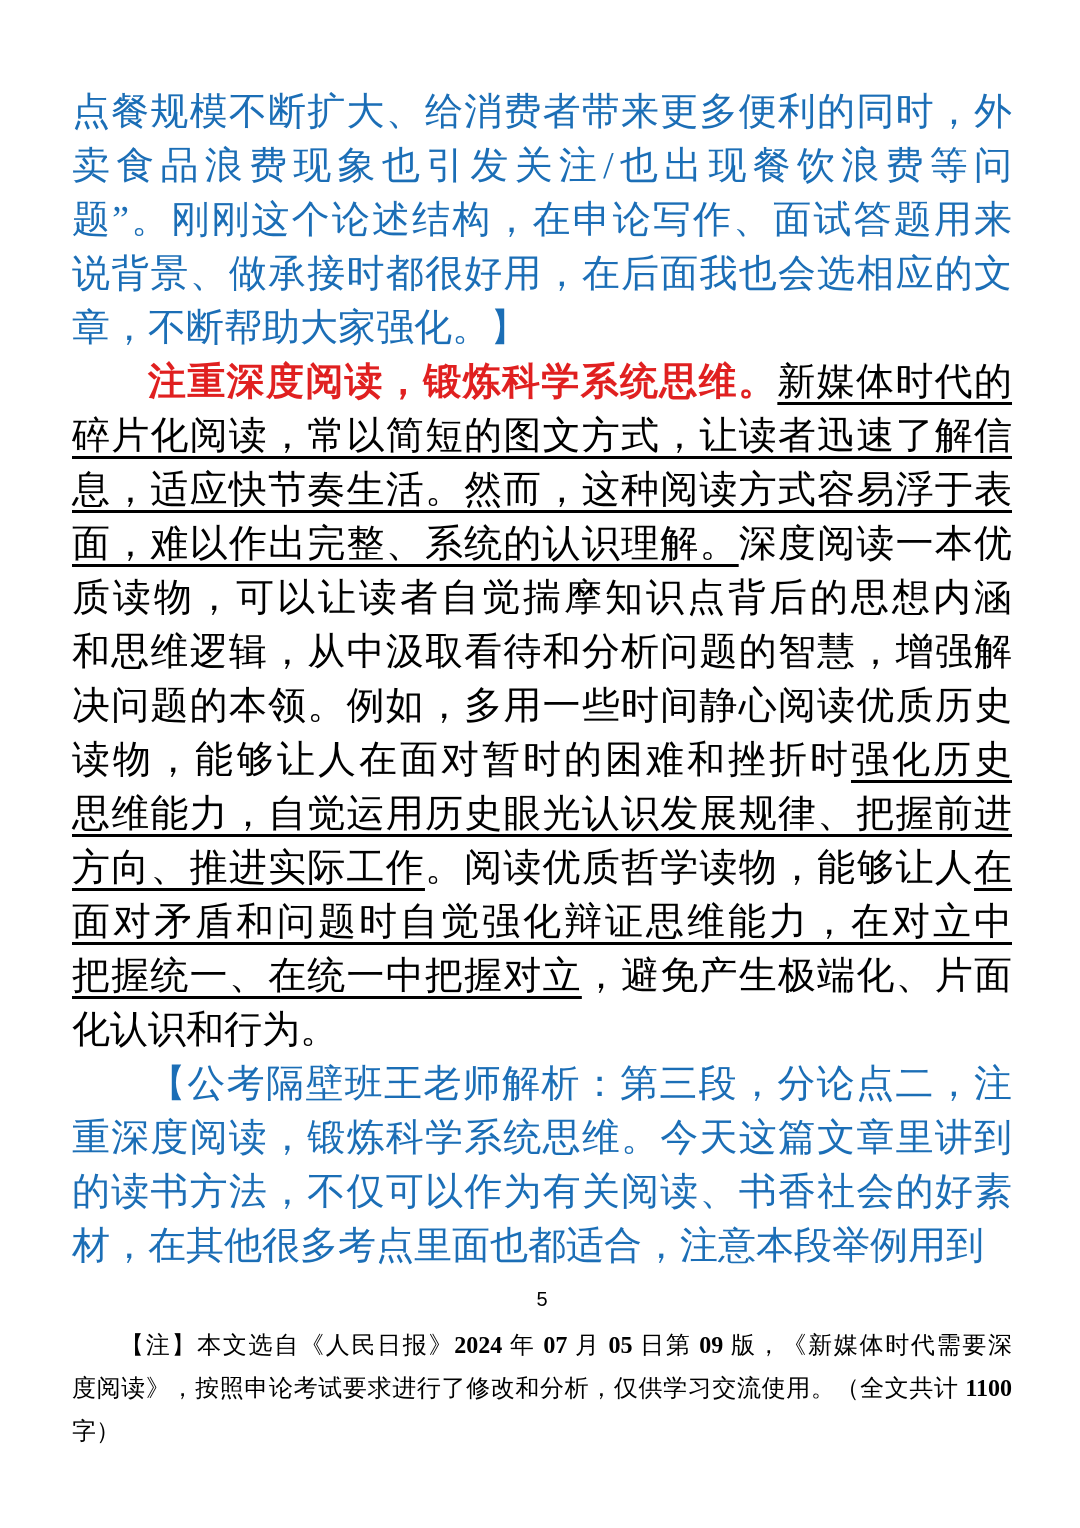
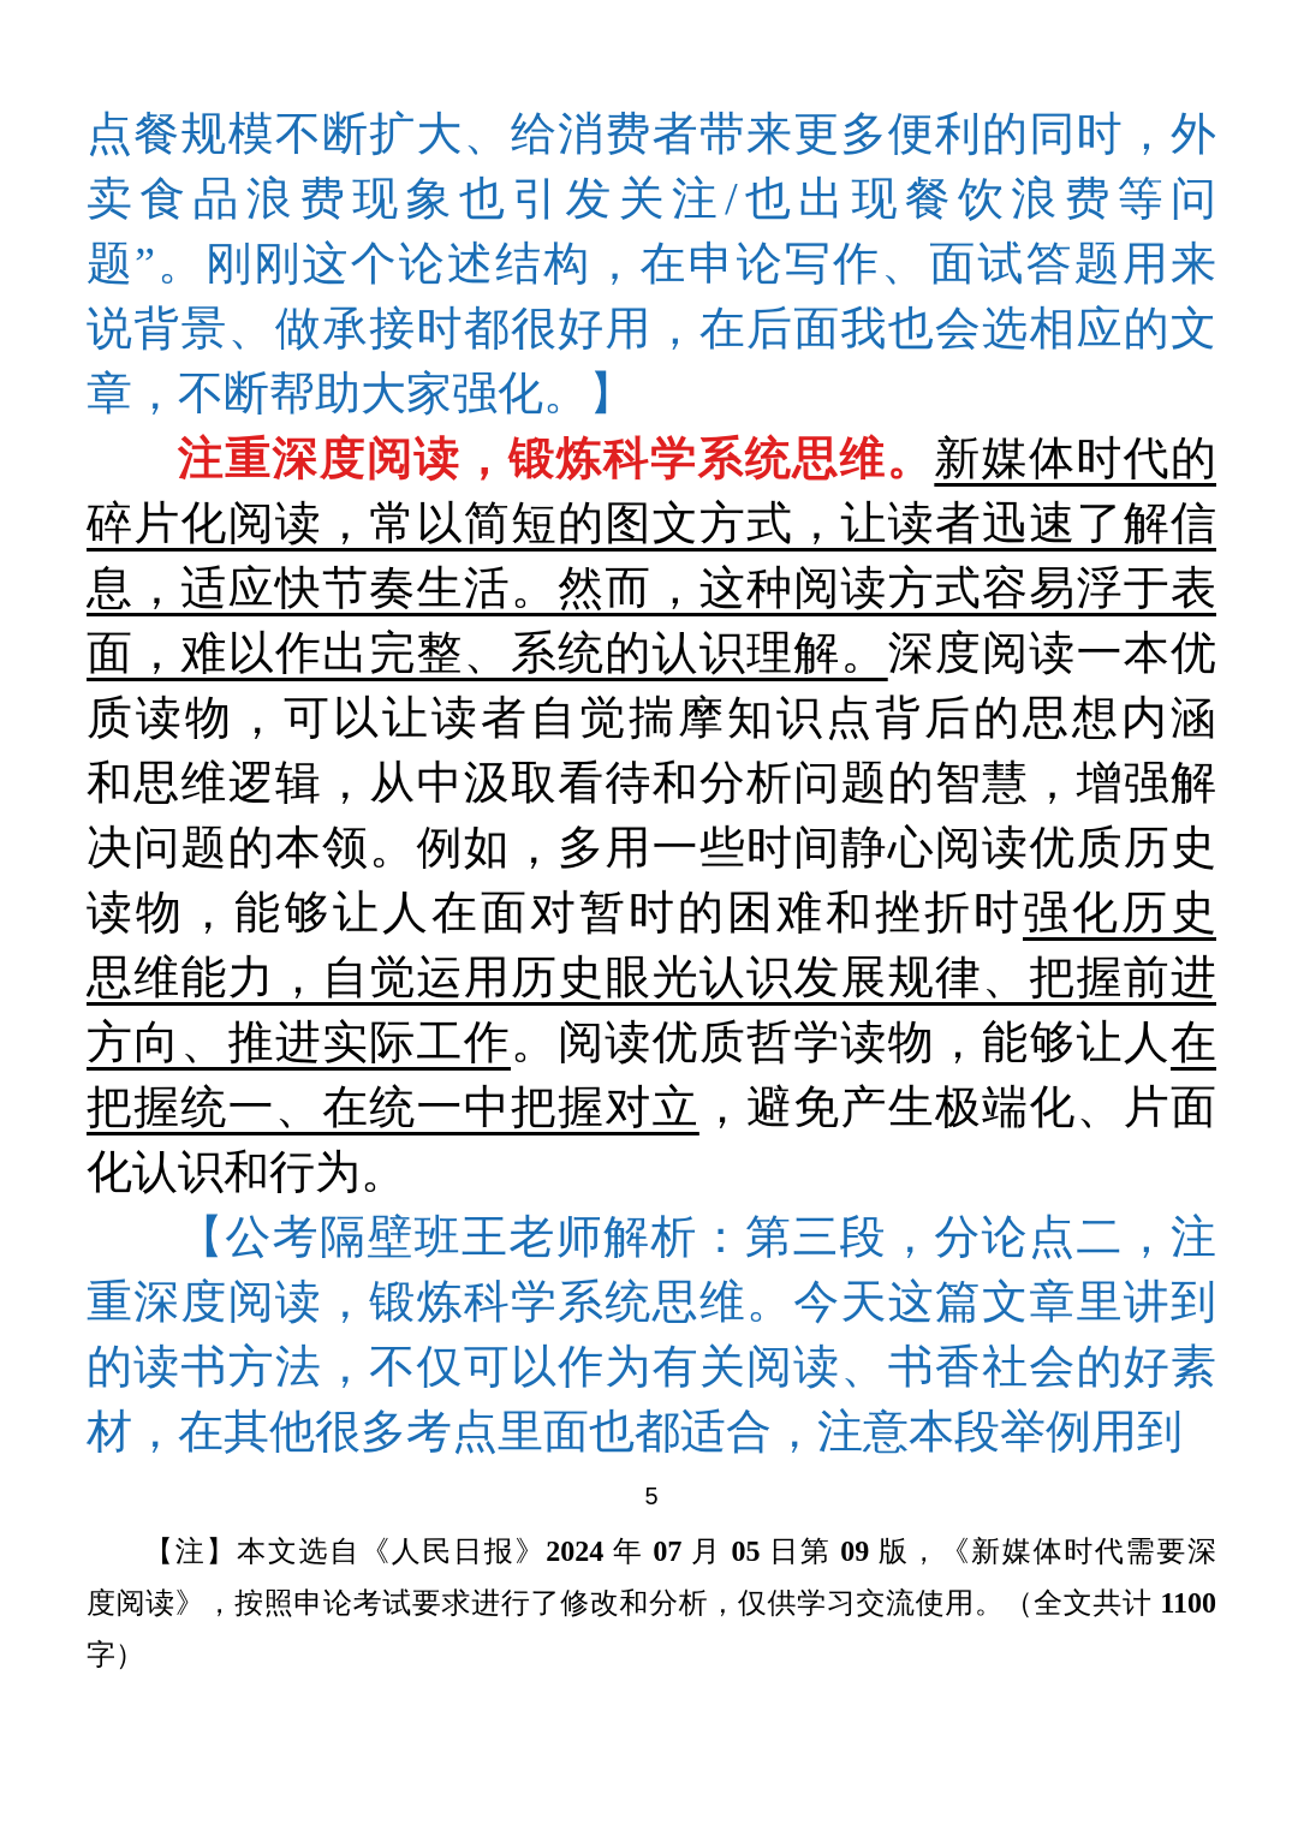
  点餐规模不断扩大、给消费者带来更多便利的同时，外
  卖食品浪费现象也引发关注/也出现餐饮浪费等问
  题”。刚刚这个论述结构，在申论写作、面试答题用来
  说背景、做承接时都很好用，在后面我也会选相应的文
  章，不断帮助大家强化。】
  注重深度阅读，锻炼科学系统思维。新媒体时代的
  碎片化阅读，常以简短的图文方式，让读者迅速了解信
  息，适应快节奏生活。然而，这种阅读方式容易浮于表
  面，难以作出完整、系统的认识理解。深度阅读一本优
  质读物，可以让读者自觉揣摩知识点背后的思想内涵
  和思维逻辑，从中汲取看待和分析问题的智慧，增强解
  决问题的本领。例如，多用一些时间静心阅读优质历史
  读物，能够让人在面对暂时的困难和挫折时强化历史
  思维能力，自觉运用历史眼光认识发展规律、把握前进
  方向、推进实际工作。阅读优质哲学读物，能够让人在
- 面对矛盾和问题时自觉强化辩证思维能力，在对立中
  把握统一、在统一中把握对立，避免产生极端化、片面
  化认识和行为。
  【公考隔壁班王老师解析：第三段，分论点二，注
  重深度阅读，锻炼科学系统思维。今天这篇文章里讲到
  的读书方法，不仅可以作为有关阅读、书香社会的好素
  材，在其他很多考点里面也都适合，注意本段举例用到
  5
  【注】本文选自《人民日报》2024 年 07 月 05 日第 09 版，《新媒体时代需要深
  度阅读》，按照申论考试要求进行了修改和分析，仅供学习交流使用。（全文共计 1100
  字）
